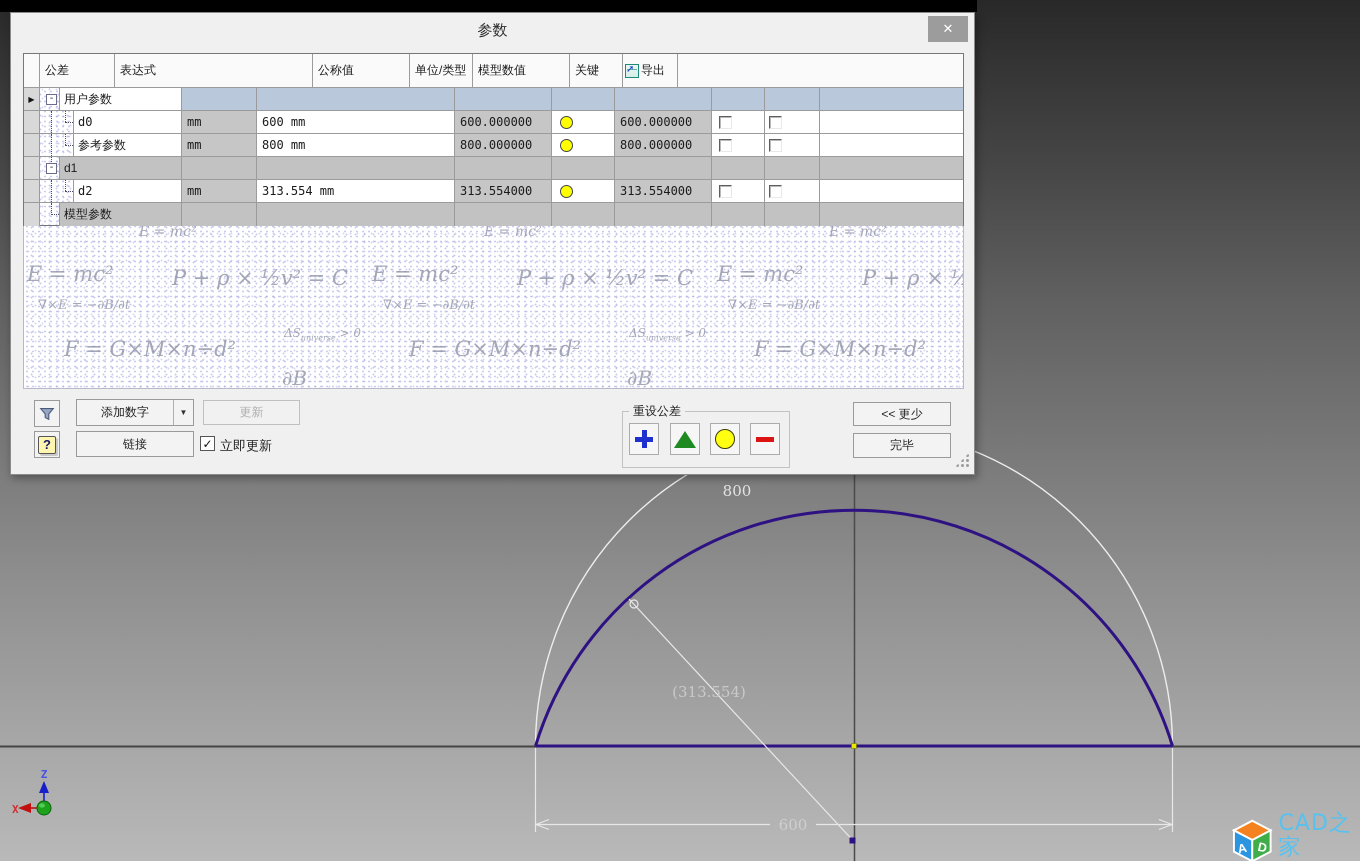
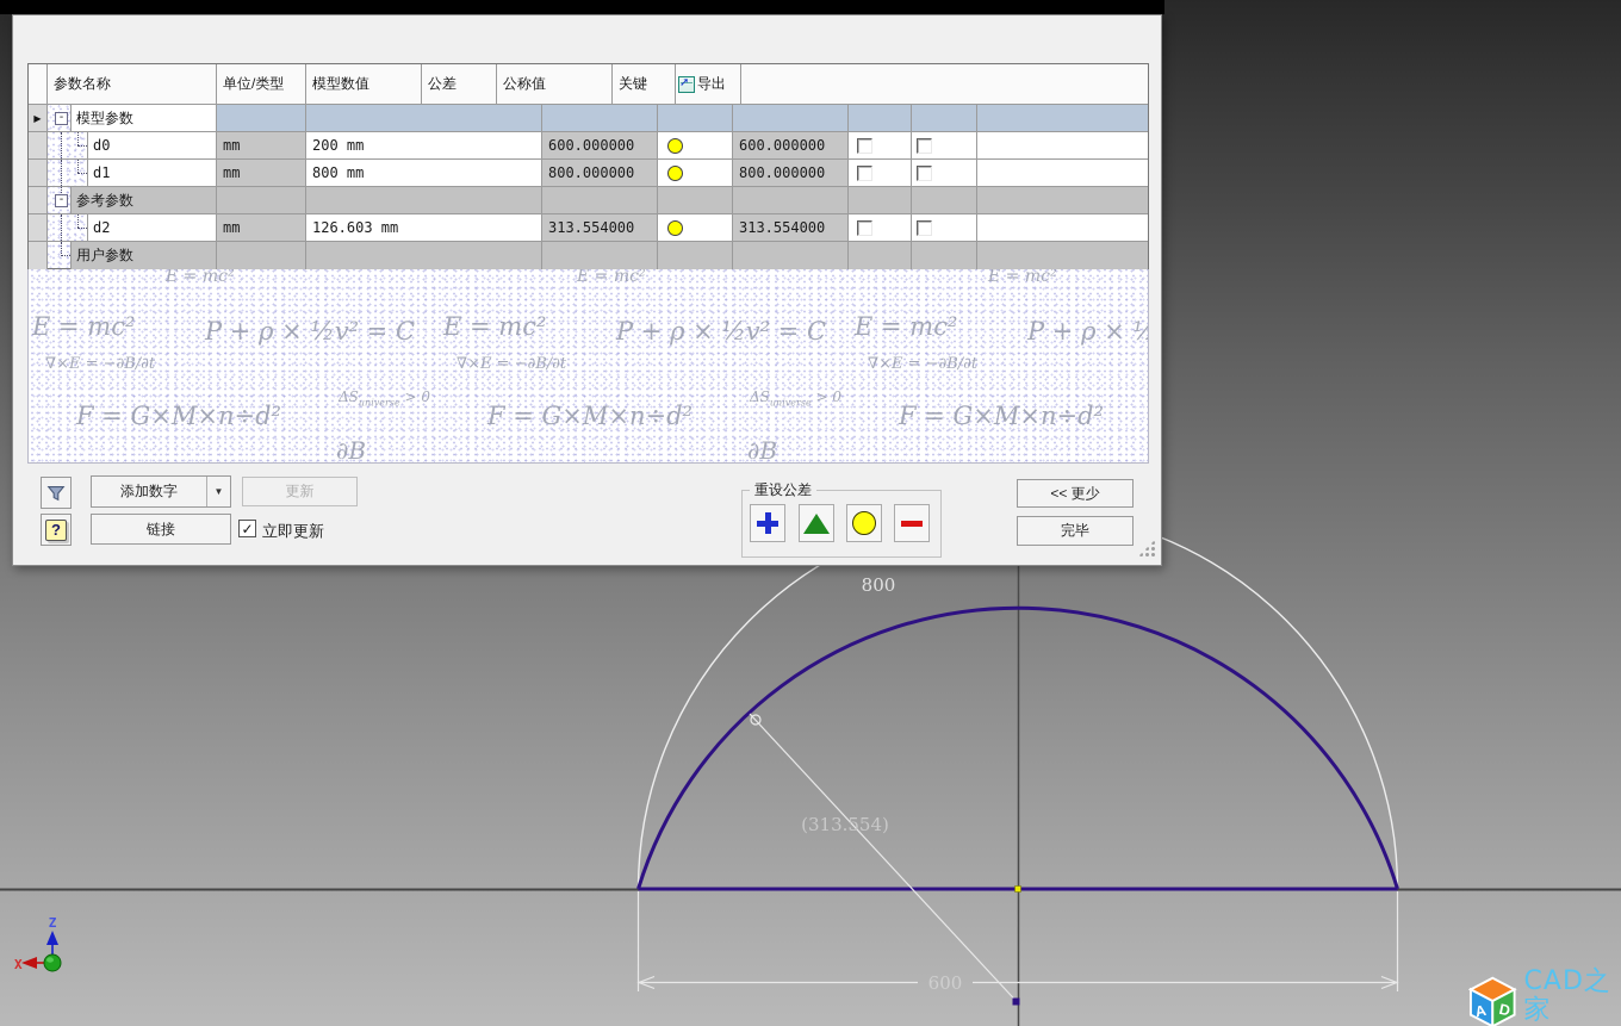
  600
  (313.554)
  800
  X
  Z
  CAD之家
- 参数
- ✕
  E = mc²
  E = mc²
  ∇×E = −∂B/∂t
  P + ρ × ½v² = C
  ΔSuniverse > 0
  F = G×M×n÷d²
  ∂B
  E = mc²
  E = mc²
  ∇×E = −∂B/∂t
  P + ρ × ½v² = C
  ΔSuniverse > 0
  F = G×M×n÷d²
  ∂B
  E = mc²
  E = mc²
  ∇×E = −∂B/∂t
  F = G×M×n÷d²
+ 参数名称
- 公差
+ 单位/类型
- 表达式
- 公称值
+ 模型数值
- 单位/类型
+ 公差
- 模型数值
+ 公称值
  关键
  导出
  ▶
  -
- 用户参数
+ 模型参数
  d0
  mm
- 600 mm
+ 200 mm
  600.000000
  600.000000
- 参考参数
+ d1
  mm
  800 mm
  800.000000
  800.000000
  -
- d1
+ 参考参数
  d2
  mm
- 313.554 mm
+ 126.603 mm
  313.554000
  313.554000
- 模型参数
+ 用户参数
  添加数字
  ▼
  更新
  ?
  链接
  ✓
  立即更新
  重设公差
  << 更少
  完毕
